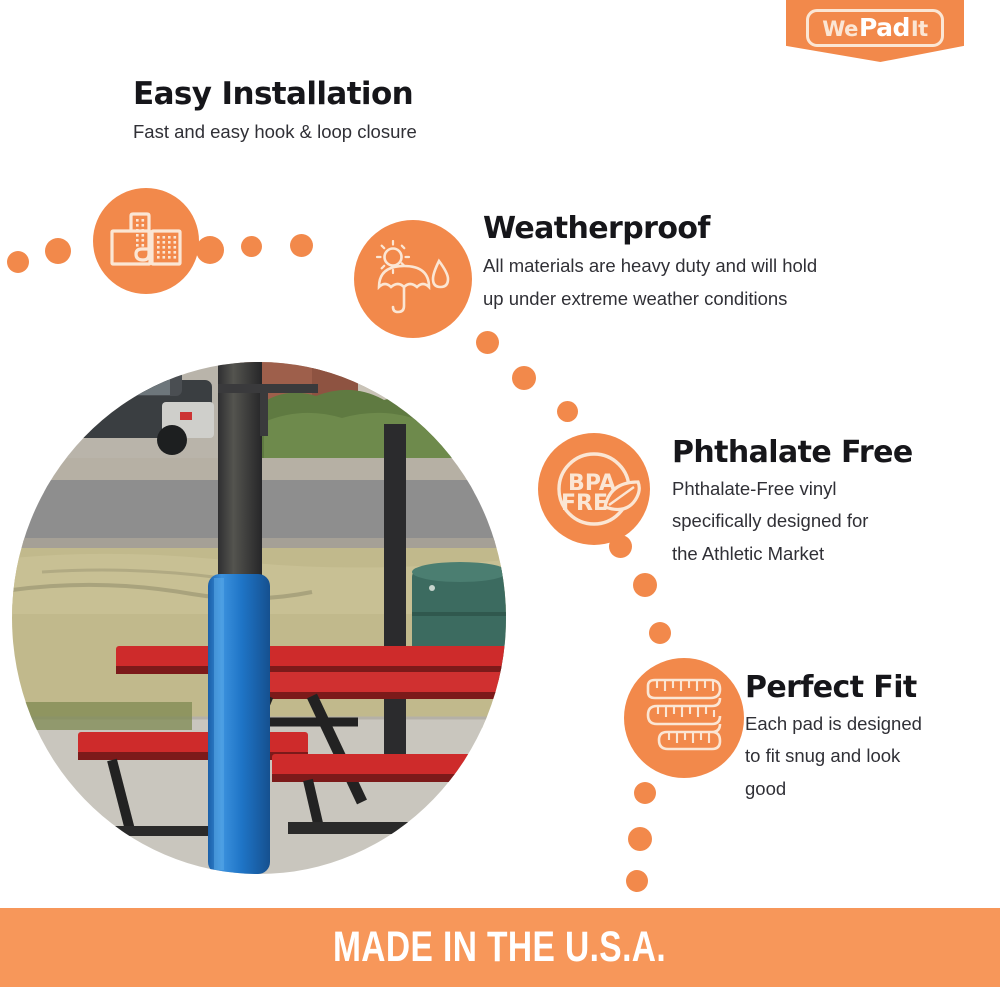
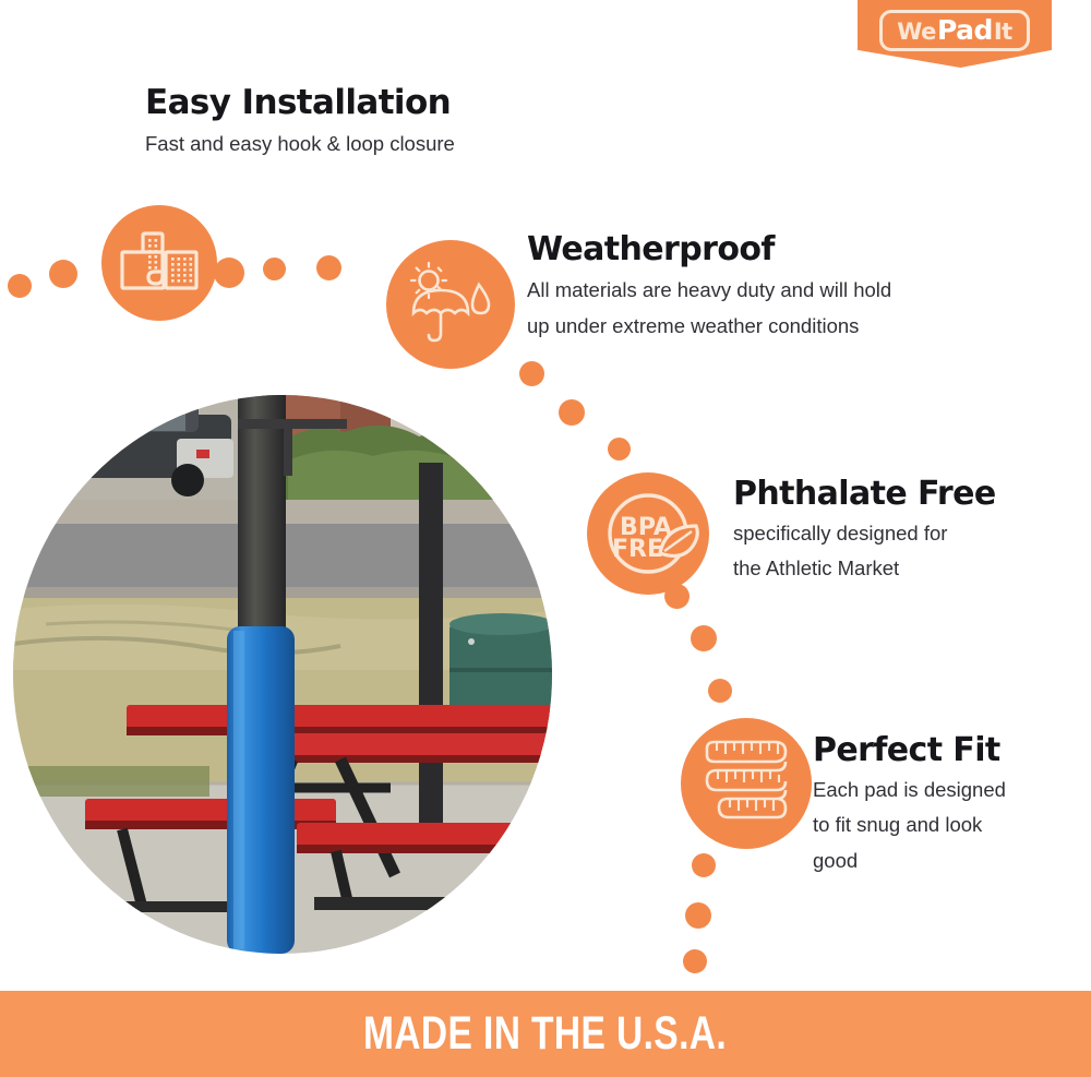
  We
  Pad
  It
  Easy Installation
  Fast and easy hook & loop closure
  Weatherproof
  All materials are heavy duty and will hold
  up under extreme weather conditions
  Phthalate Free
- Phthalate-Free vinyl
  specifically designed for
  the Athletic Market
  BPA
  FRE
  Perfect Fit
  Each pad is designed
  to fit snug and look
  good
  MADE IN THE U.S.A.
